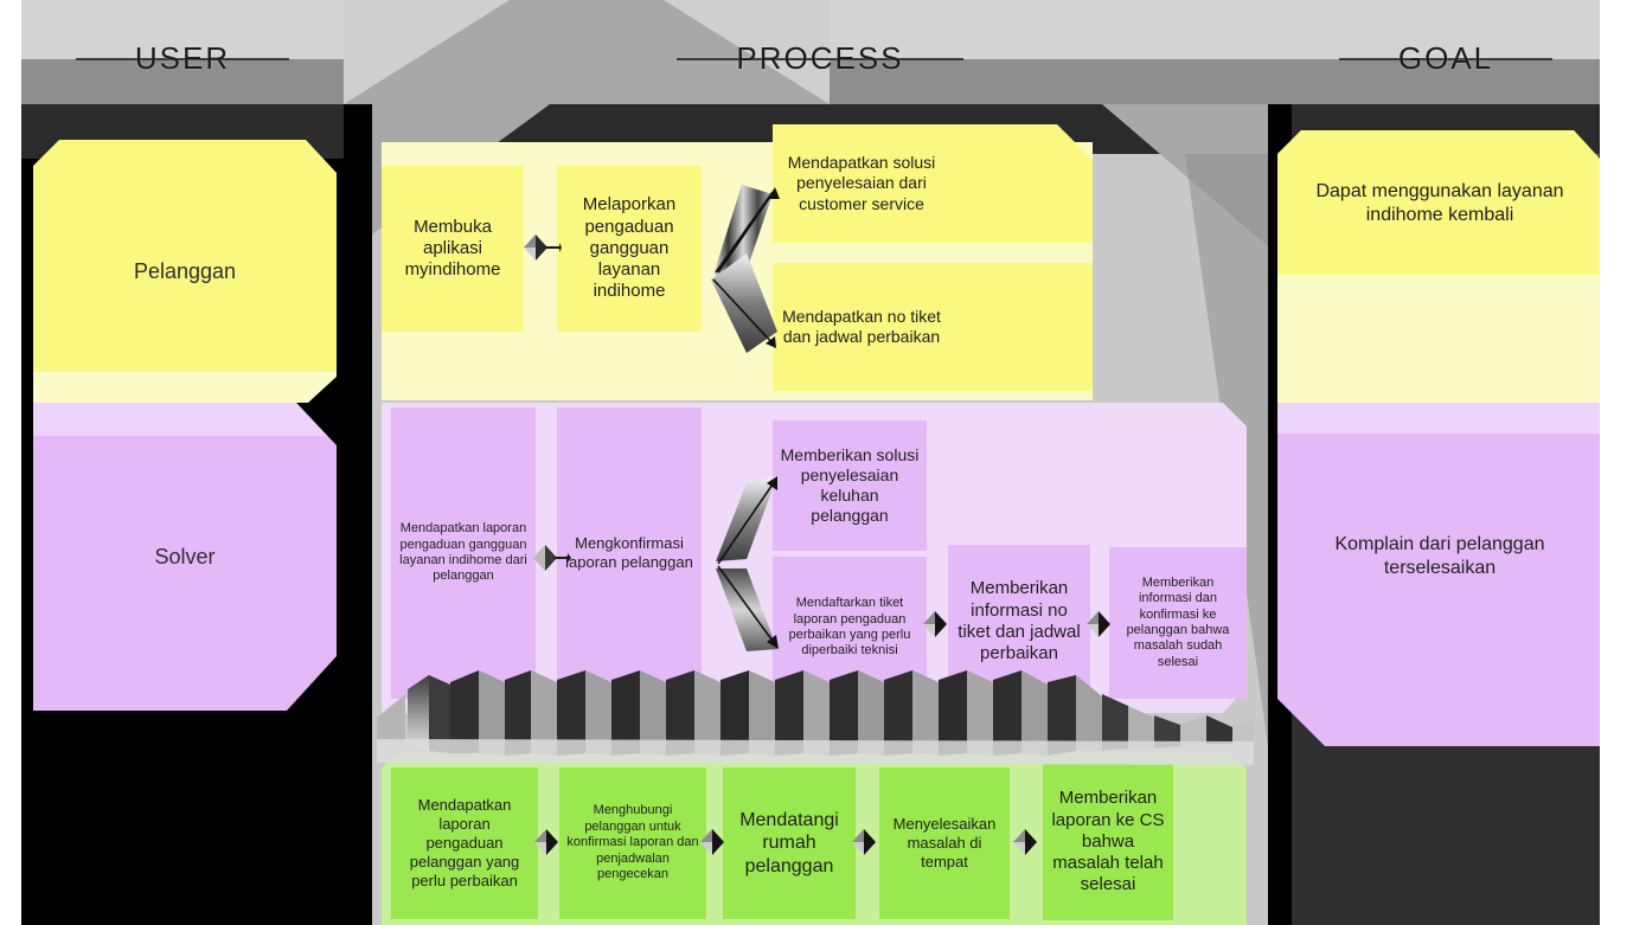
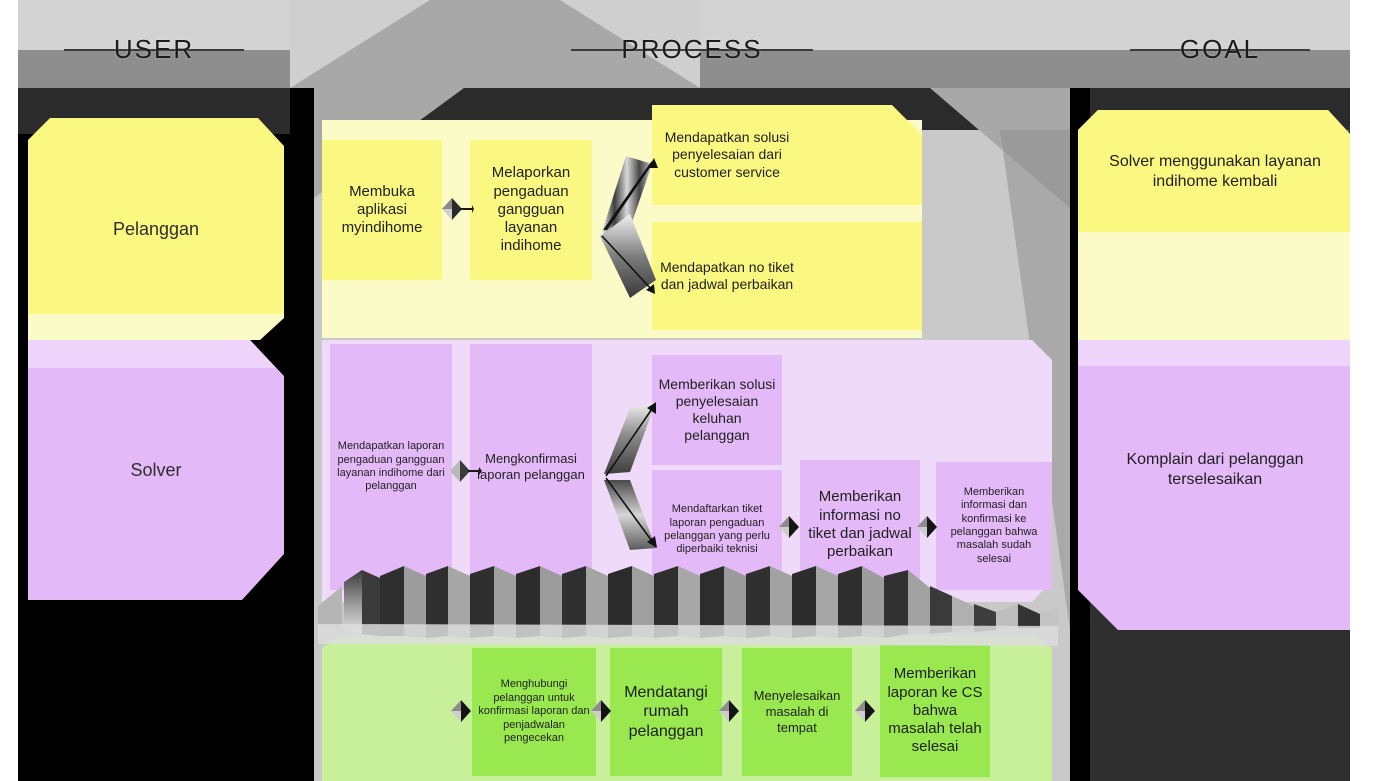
  USER
  PROCESS
  GOAL
  Pelanggan
  Membuka aplikasi myindihome
  Melaporkan pengaduan gangguan layanan indihome
  Mendapatkan solusi penyelesaian dari customer service
  Mendapatkan no tiket dan jadwal perbaikan
  Solver
  Mendapatkan laporan pengaduan gangguan layanan indihome dari pelanggan
  Mengkonfirmasi laporan pelanggan
  Memberikan solusi penyelesaian keluhan pelanggan
- Mendaftarkan tiket laporan pengaduan perbaikan yang perlu diperbaiki teknisi
+ Mendaftarkan tiket laporan pengaduan pelanggan yang perlu diperbaiki teknisi
  Memberikan informasi no tiket dan jadwal perbaikan
  Memberikan informasi dan konfirmasi ke pelanggan bahwa masalah sudah selesai
- Mendapatkan laporan pengaduan pelanggan yang perlu perbaikan
  Menghubungi pelanggan untuk konfirmasi laporan dan penjadwalan pengecekan
  Mendatangi rumah pelanggan
  Menyelesaikan masalah di tempat
  Memberikan laporan ke CS bahwa masalah telah selesai
- Dapat menggunakan layanan indihome kembali
+ Solver menggunakan layanan indihome kembali
  Komplain dari pelanggan terselesaikan
